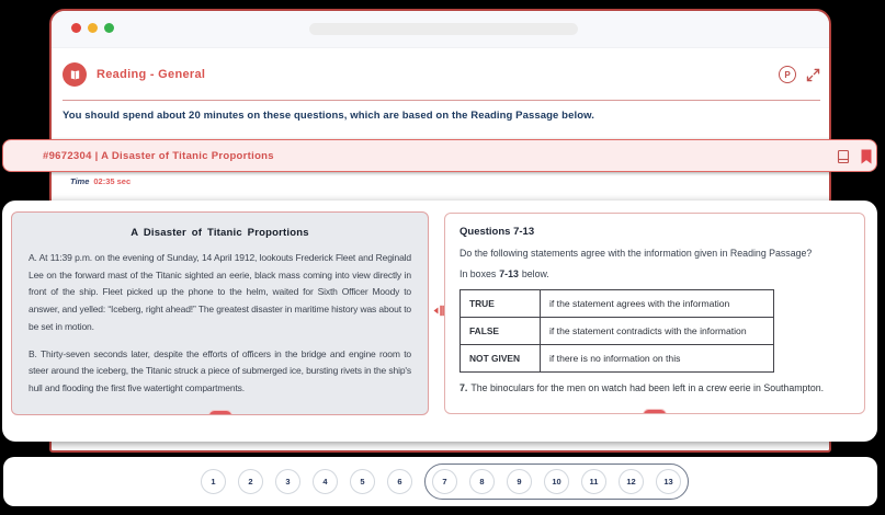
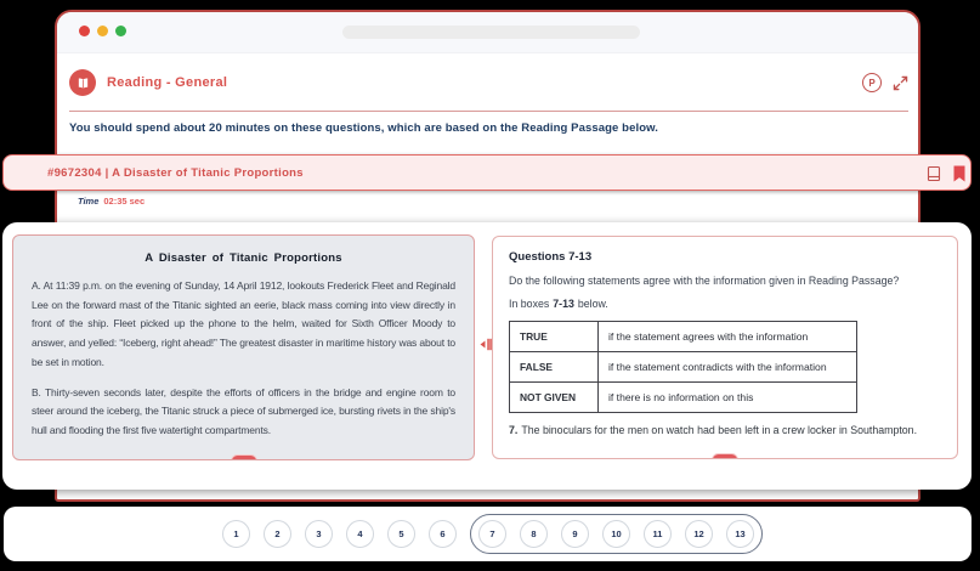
  Reading - General
  P
  You should spend about 20 minutes on these questions, which are based on the Reading Passage below.
  #9672304 | A Disaster of Titanic Proportions
  Time
  02:35 sec
  A Disaster of Titanic Proportions
  A. At 11:39 p.m. on the evening of Sunday, 14 April 1912, lookouts Frederick Fleet and Reginald Lee on the forward mast of the Titanic sighted an eerie, black mass coming into view directly in front of the ship. Fleet picked up the phone to the helm, waited for Sixth Officer Moody to answer, and yelled: “Iceberg, right ahead!” The greatest disaster in maritime history was about to be set in motion.
  B. Thirty-seven seconds later, despite the efforts of officers in the bridge and engine room to steer around the iceberg, the Titanic struck a piece of submerged ice, bursting rivets in the ship's hull and flooding the first five watertight compartments.
  Questions 7-13
  Do the following statements agree with the information given in Reading Passage?
  In boxes 7-13 below.
  TRUE	if the statement agrees with the information
  FALSE	if the statement contradicts with the information
  NOT GIVEN	if there is no information on this
- 7. The binoculars for the men on watch had been left in a crew eerie in Southampton.
+ 7. The binoculars for the men on watch had been left in a crew locker in Southampton.
  1
  2
  3
  4
  5
  6
  7
  8
  9
  10
  11
  12
  13
